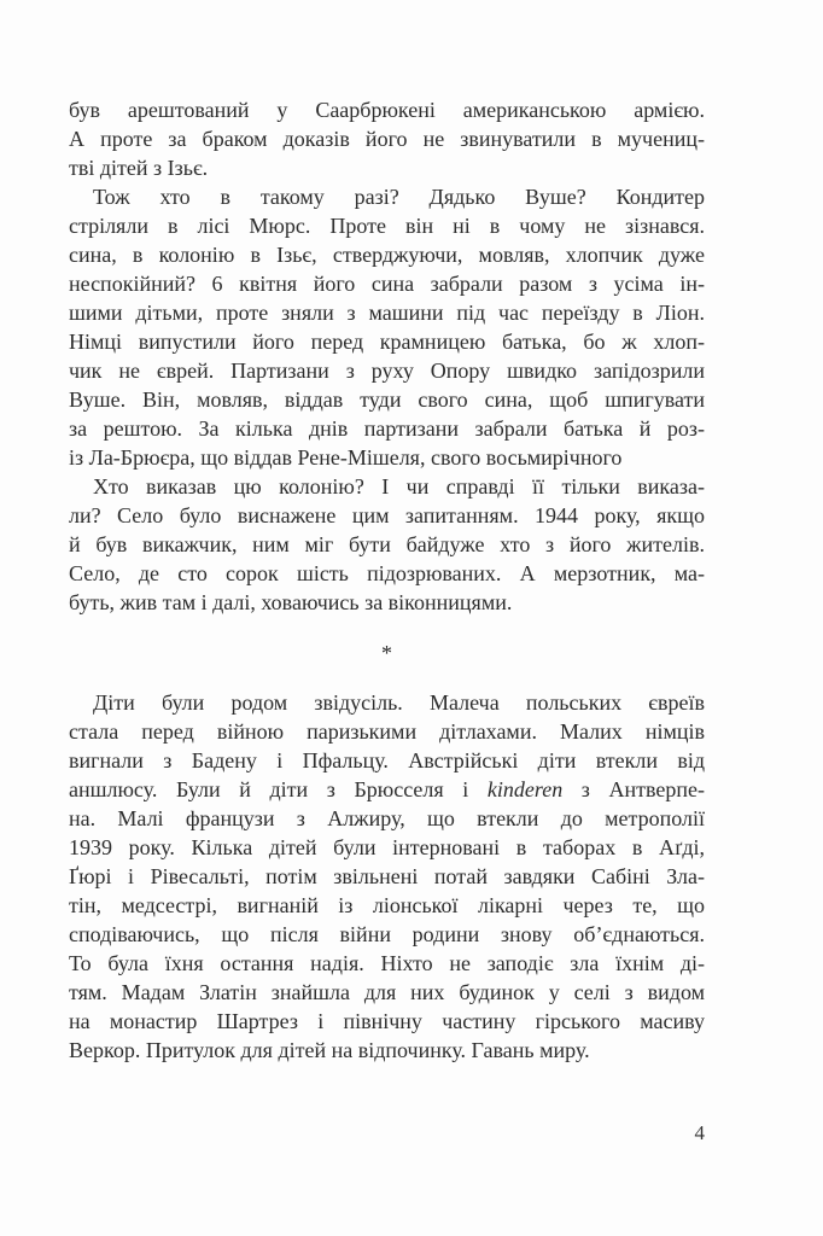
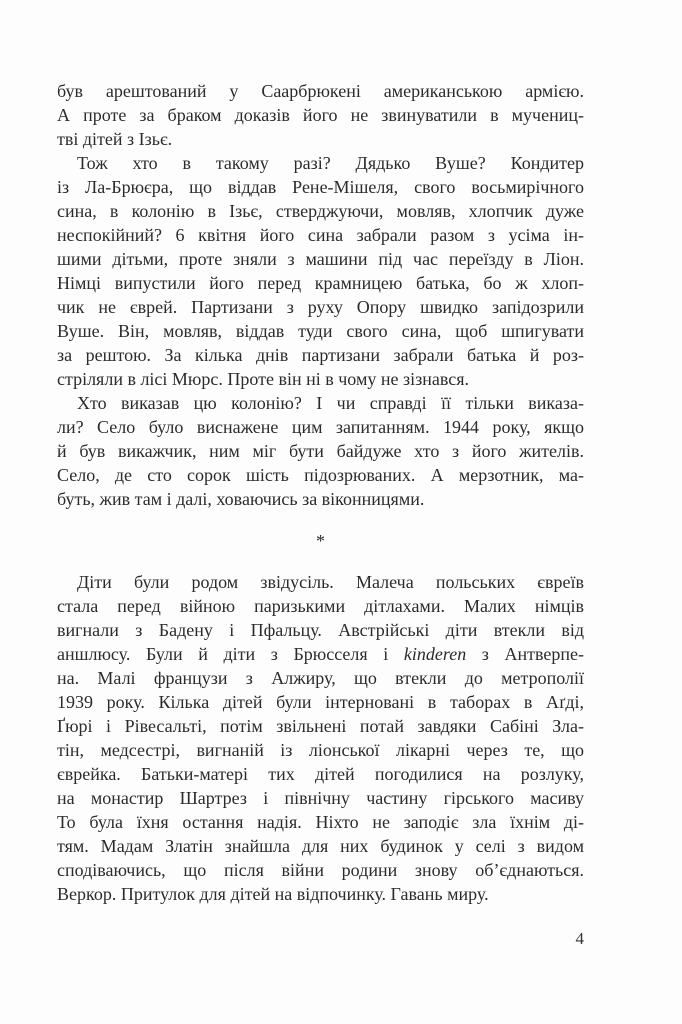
  був арештований у Саарбрюкені американською армією.
  А проте за браком доказів його не звинуватили в мучениц-
  тві дітей з Ізьє.
  Тож хто в такому разі? Дядько Вуше? Кондитер
- стріляли в лісі Мюрс. Проте він ні в чому не зізнався.
+ із Ла-Брюєра, що віддав Рене-Мішеля, свого восьмирічного
  сина, в колонію в Ізьє, стверджуючи, мовляв, хлопчик дуже
  неспокійний? 6 квітня його сина забрали разом з усіма ін-
  шими дітьми, проте зняли з машини під час переїзду в Ліон.
  Німці випустили його перед крамницею батька, бо ж хлоп-
  чик не єврей. Партизани з руху Опору швидко запідозрили
  Вуше. Він, мовляв, віддав туди свого сина, щоб шпигувати
  за рештою. За кілька днів партизани забрали батька й роз-
- із Ла-Брюєра, що віддав Рене-Мішеля, свого восьмирічного
+ стріляли в лісі Мюрс. Проте він ні в чому не зізнався.
  Хто виказав цю колонію? І чи справді її тільки виказа-
  ли? Село було виснажене цим запитанням. 1944 року, якщо
  й був викажчик, ним міг бути байдуже хто з його жителів.
  Село, де сто сорок шість підозрюваних. А мерзотник, ма-
  буть, жив там і далі, ховаючись за віконницями.
  *
  Діти були родом звідусіль. Малеча польських євреїв
  стала перед війною паризькими дітлахами. Малих німців
  вигнали з Бадену і Пфальцу. Австрійські діти втекли від
  аншлюсу. Були й діти з Брюсселя і kinderen з Антверпе-
  на. Малі французи з Алжиру, що втекли до метрополії
  1939 року. Кілька дітей були інтерновані в таборах в Аґді,
  Ґюрі і Рівесальті, потім звільнені потай завдяки Сабіні Зла-
  тін, медсестрі, вигнаній із ліонської лікарні через те, що
+ єврейка. Батьки-матері тих дітей погодилися на розлуку,
- сподіваючись, що після війни родини знову об’єднаються.
+ на монастир Шартрез і північну частину гірського масиву
  То була їхня остання надія. Ніхто не заподіє зла їхнім ді-
  тям. Мадам Златін знайшла для них будинок у селі з видом
- на монастир Шартрез і північну частину гірського масиву
+ сподіваючись, що після війни родини знову об’єднаються.
  Веркор. Притулок для дітей на відпочинку. Гавань миру.
  4
